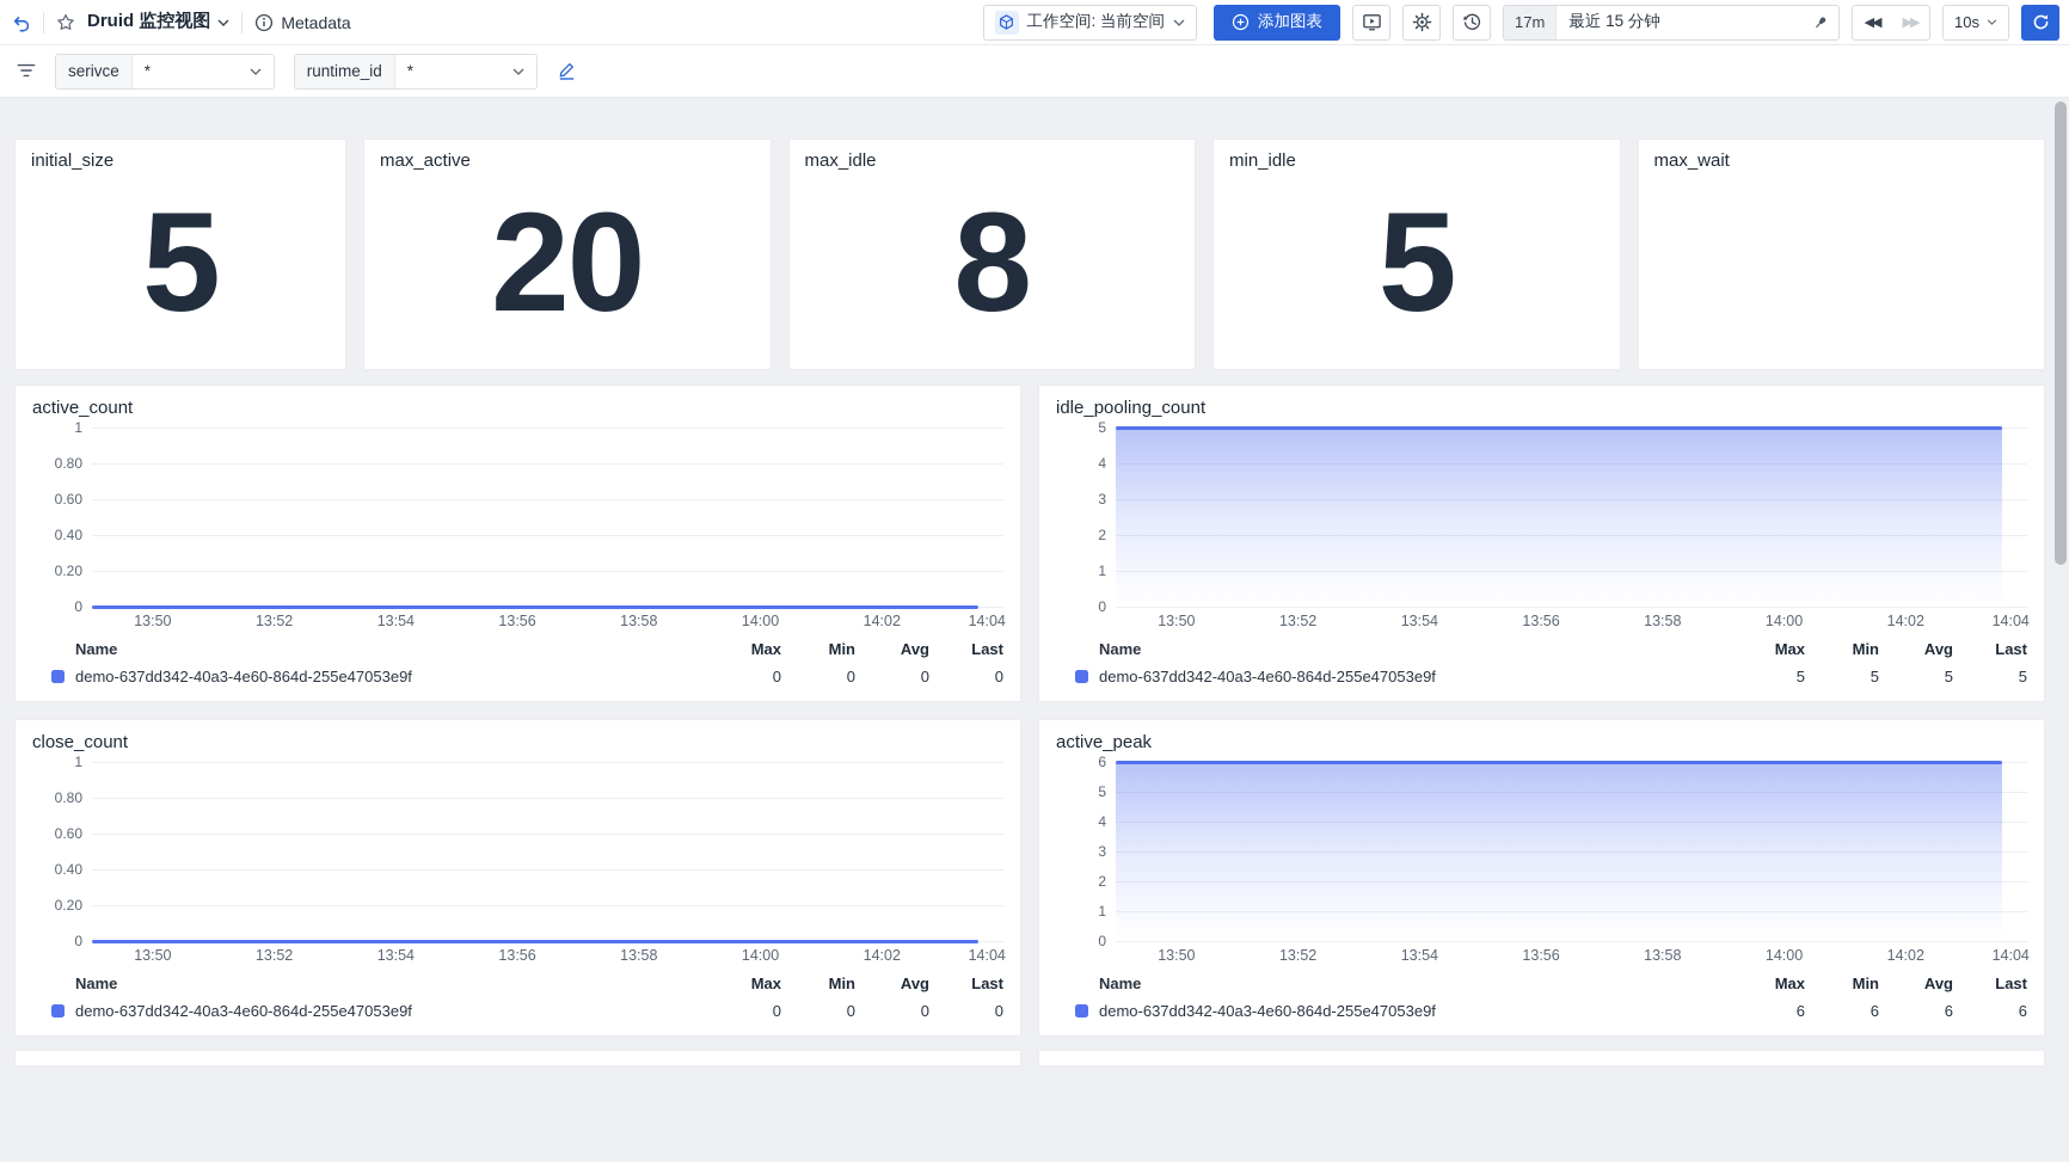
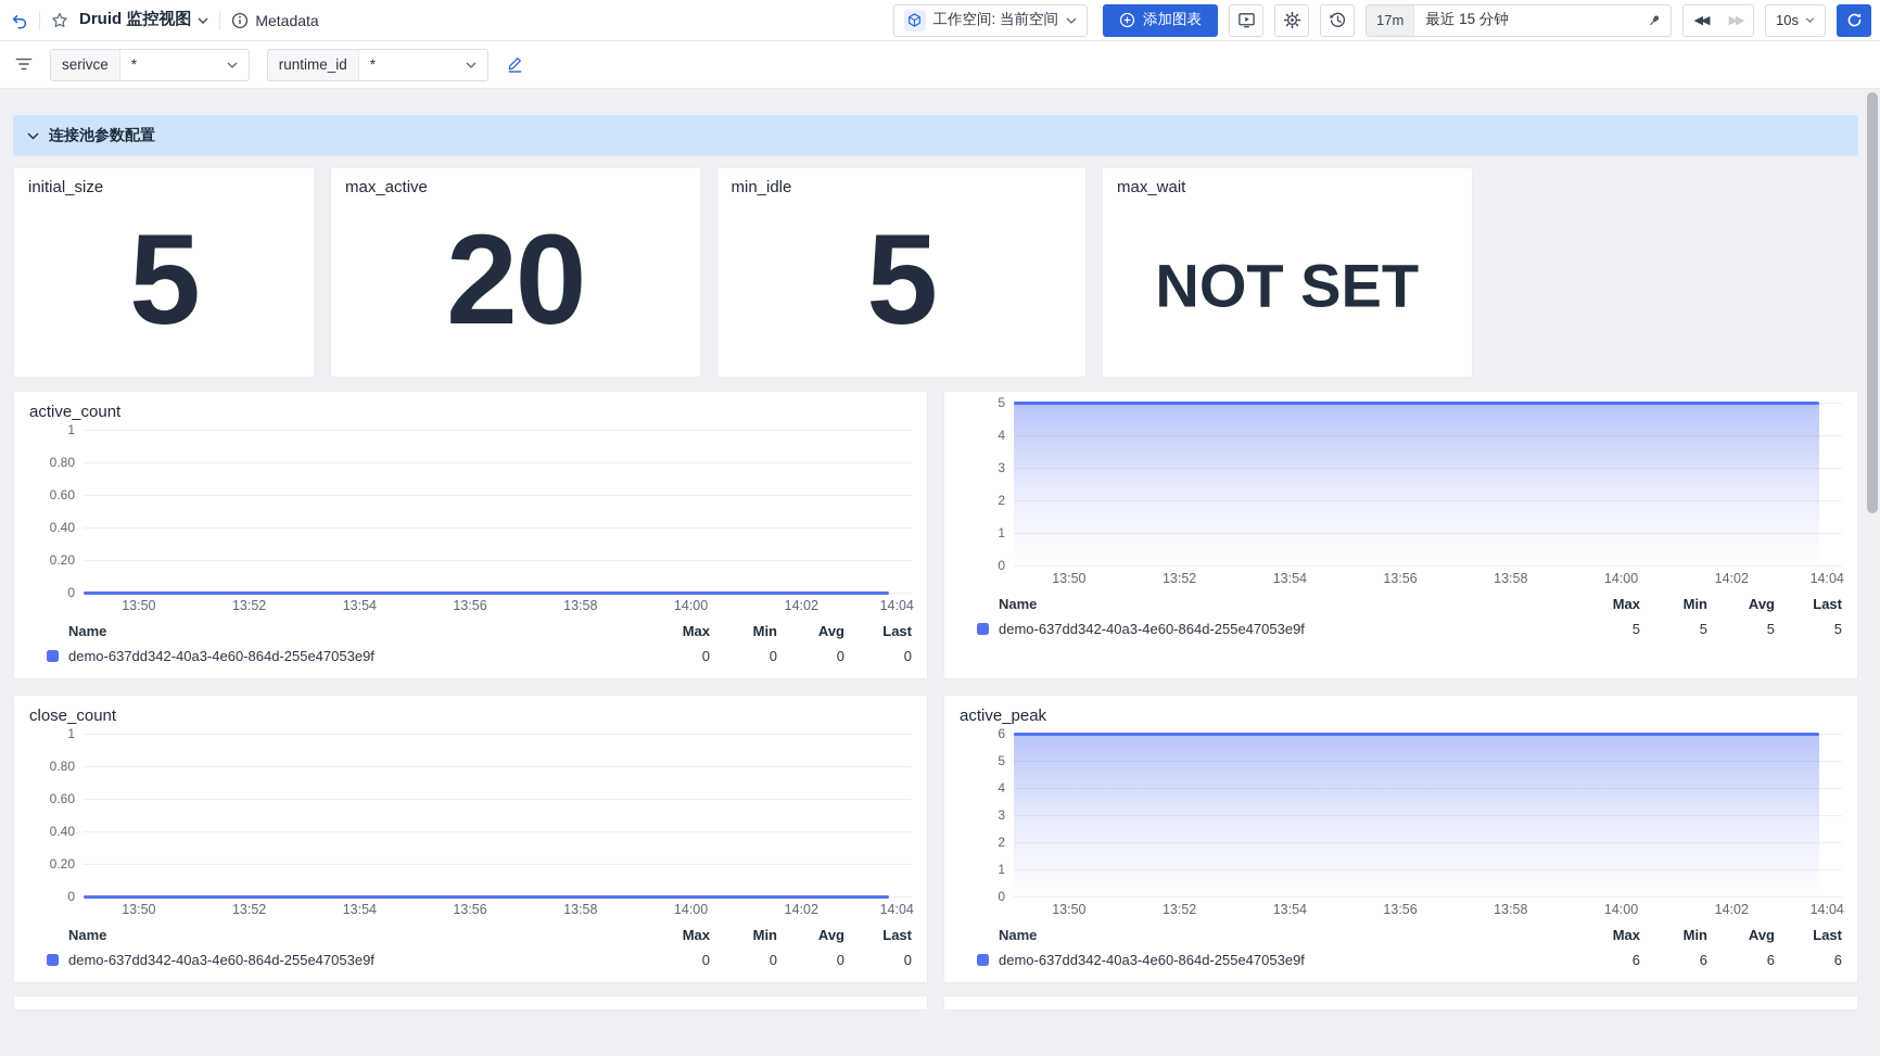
  Druid 监控视图
  Metadata
  工作空间: 当前空间
  添加图表
  17m
  最近 15 分钟
  ◀◀
  ▶▶
  10s
  serivce
  *
  runtime_id
  *
+ 连接池参数配置
  initial_size
  5
  max_active
  20
- max_idle
- 8
  min_idle
  5
  max_wait
+ NOT SET
  active_count
  1
  0.80
  0.60
  0.40
  0.20
  0
  13:50
  13:52
  13:54
  13:56
  13:58
  14:00
  14:02
  14:04
  Name
  Max
  Min
  Avg
  Last
  demo-637dd342-40a3-4e60-864d-255e47053e9f
  0
  0
  0
  0
- idle_pooling_count
  5
  4
  3
  2
  1
  0
  13:50
  13:52
  13:54
  13:56
  13:58
  14:00
  14:02
  14:04
  Name
  Max
  Min
  Avg
  Last
  demo-637dd342-40a3-4e60-864d-255e47053e9f
  5
  5
  5
  5
  close_count
  1
  0.80
  0.60
  0.40
  0.20
  0
  13:50
  13:52
  13:54
  13:56
  13:58
  14:00
  14:02
  14:04
  Name
  Max
  Min
  Avg
  Last
  demo-637dd342-40a3-4e60-864d-255e47053e9f
  0
  0
  0
  0
  active_peak
  6
  5
  4
  3
  2
  1
  0
  13:50
  13:52
  13:54
  13:56
  13:58
  14:00
  14:02
  14:04
  Name
  Max
  Min
  Avg
  Last
  demo-637dd342-40a3-4e60-864d-255e47053e9f
  6
  6
  6
  6
